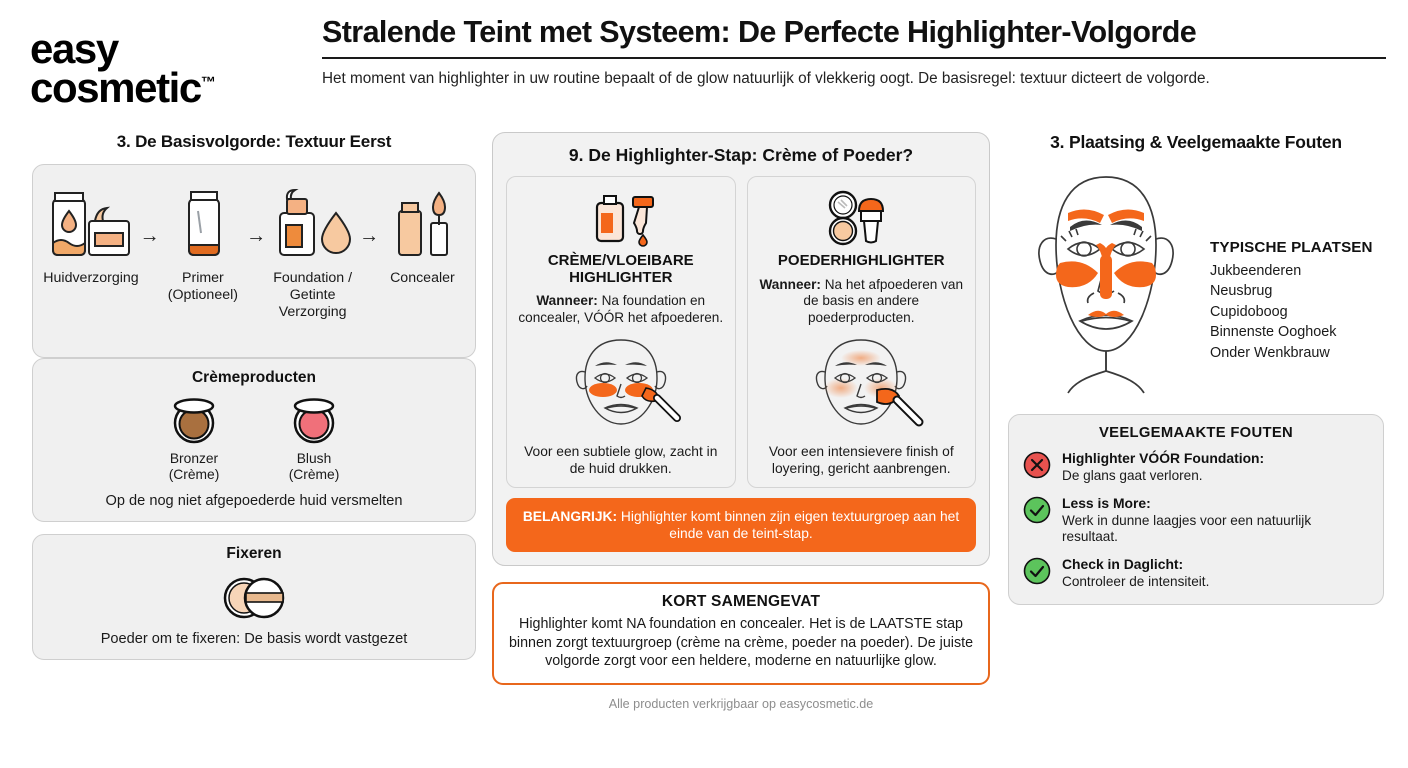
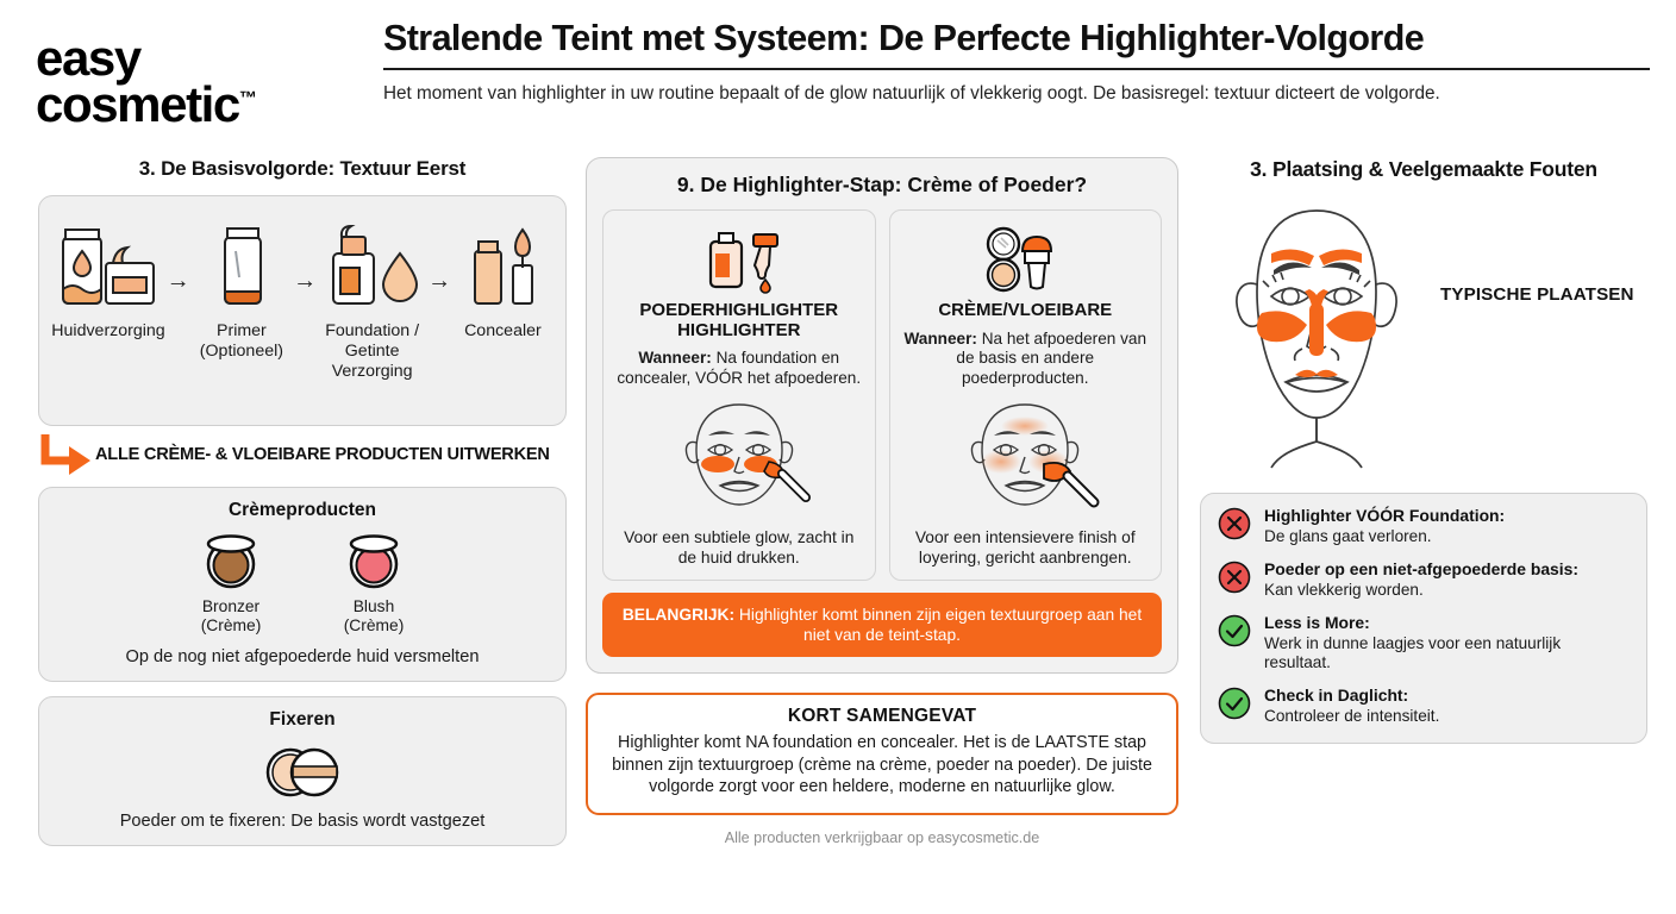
  easy
  cosmetic™
  Stralende Teint met Systeem: De Perfecte Highlighter-Volgorde
  Het moment van highlighter in uw routine bepaalt of de glow natuurlijk of vlekkerig oogt. De basisregel: textuur dicteert de volgorde.
  3. De Basisvolgorde: Textuur Eerst
  Huidverzorging
  →
  Primer
  (Optioneel)
  →
  Foundation /
  Getinte
  Verzorging
  →
  Concealer
+ ALLE CRÈME- & VLOEIBARE PRODUCTEN UITWERKEN
  Crèmeproducten
  Bronzer
  (Crème)
  Blush
  (Crème)
  Op de nog niet afgepoederde huid versmelten
  Fixeren
  Poeder om te fixeren: De basis wordt vastgezet
  9. De Highlighter-Stap: Crème of Poeder?
- CRÈME/VLOEIBARE
+ POEDERHIGHLIGHTER
  HIGHLIGHTER
  Wanneer: Na foundation en concealer, VÓÓR het afpoederen.
  Voor een subtiele glow, zacht in de huid drukken.
- POEDERHIGHLIGHTER
+ CRÈME/VLOEIBARE
  Wanneer: Na het afpoederen van de basis en andere poederproducten.
  Voor een intensievere finish of loyering, gericht aanbrengen.
- BELANGRIJK: Highlighter komt binnen zijn eigen textuurgroep aan het einde van de teint-stap.
+ BELANGRIJK: Highlighter komt binnen zijn eigen textuurgroep aan het niet van de teint-stap.
  KORT SAMENGEVAT
- Highlighter komt NA foundation en concealer. Het is de LAATSTE stap binnen zorgt textuurgroep (crème na crème, poeder na poeder). De juiste volgorde zorgt voor een heldere, moderne en natuurlijke glow.
+ Highlighter komt NA foundation en concealer. Het is de LAATSTE stap binnen zijn textuurgroep (crème na crème, poeder na poeder). De juiste volgorde zorgt voor een heldere, moderne en natuurlijke glow.
  Alle producten verkrijgbaar op easycosmetic.de
  3. Plaatsing & Veelgemaakte Fouten
  TYPISCHE PLAATSEN
- Jukbeenderen
- Neusbrug
- Cupidoboog
- Binnenste Ooghoek
- Onder Wenkbrauw
- VEELGEMAAKTE FOUTEN
  Highlighter VÓÓR Foundation:
  De glans gaat verloren.
+ Poeder op een niet-afgepoederde basis:
+ Kan vlekkerig worden.
  Less is More:
  Werk in dunne laagjes voor een natuurlijk resultaat.
  Check in Daglicht:
  Controleer de intensiteit.
